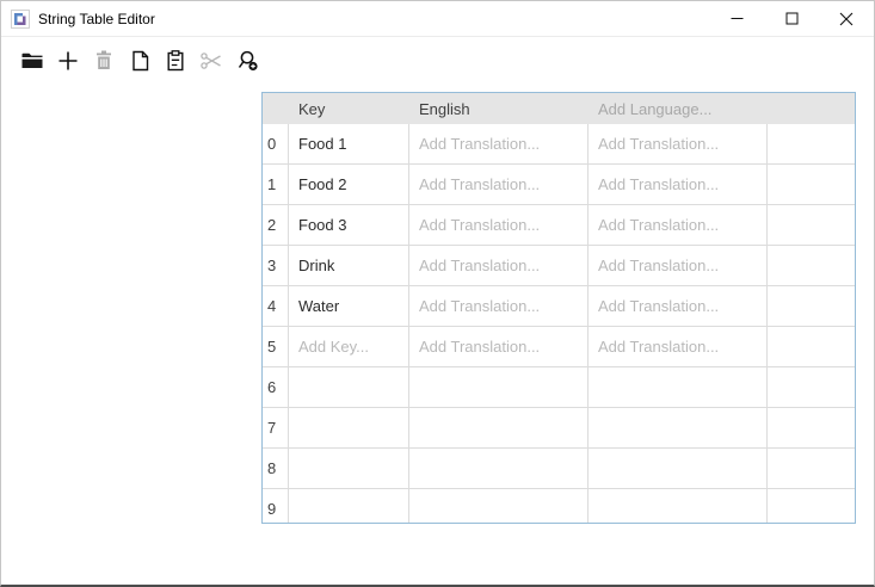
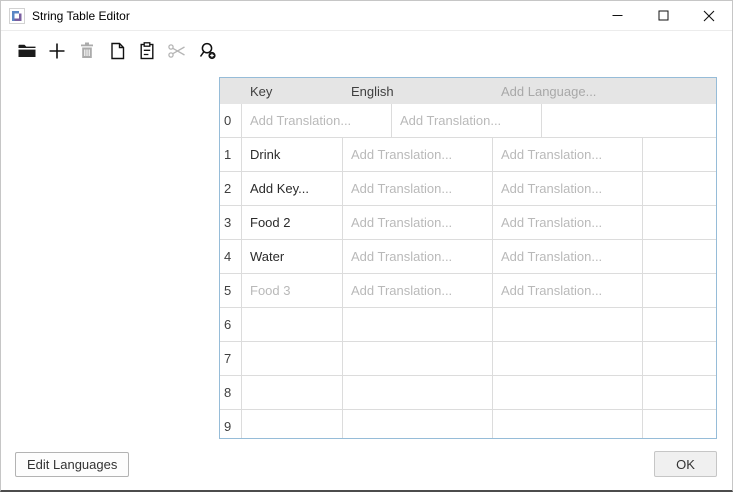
  String Table Editor
  Key
  English
  Add Language...
  0
- Food 1
  Add Translation...
  Add Translation...
  1
- Food 2
+ Drink
  Add Translation...
  Add Translation...
  2
- Food 3
+ Add Key...
  Add Translation...
  Add Translation...
  3
- Drink
+ Food 2
  Add Translation...
  Add Translation...
  4
  Water
  Add Translation...
  Add Translation...
  5
- Add Key...
+ Food 3
  Add Translation...
  Add Translation...
  6
  7
  8
  9
+ Edit Languages
+ OK
